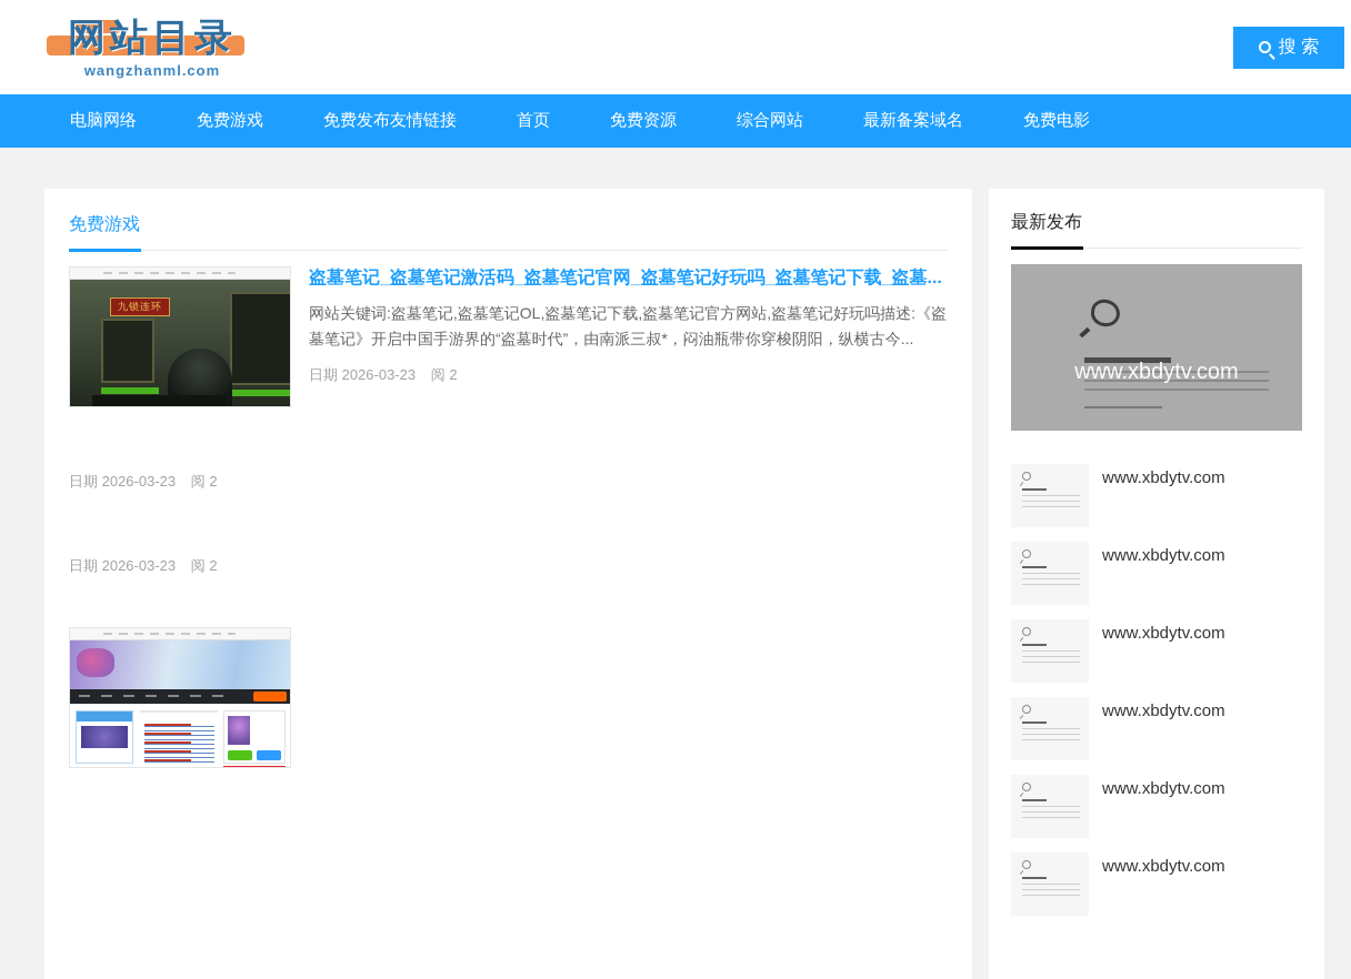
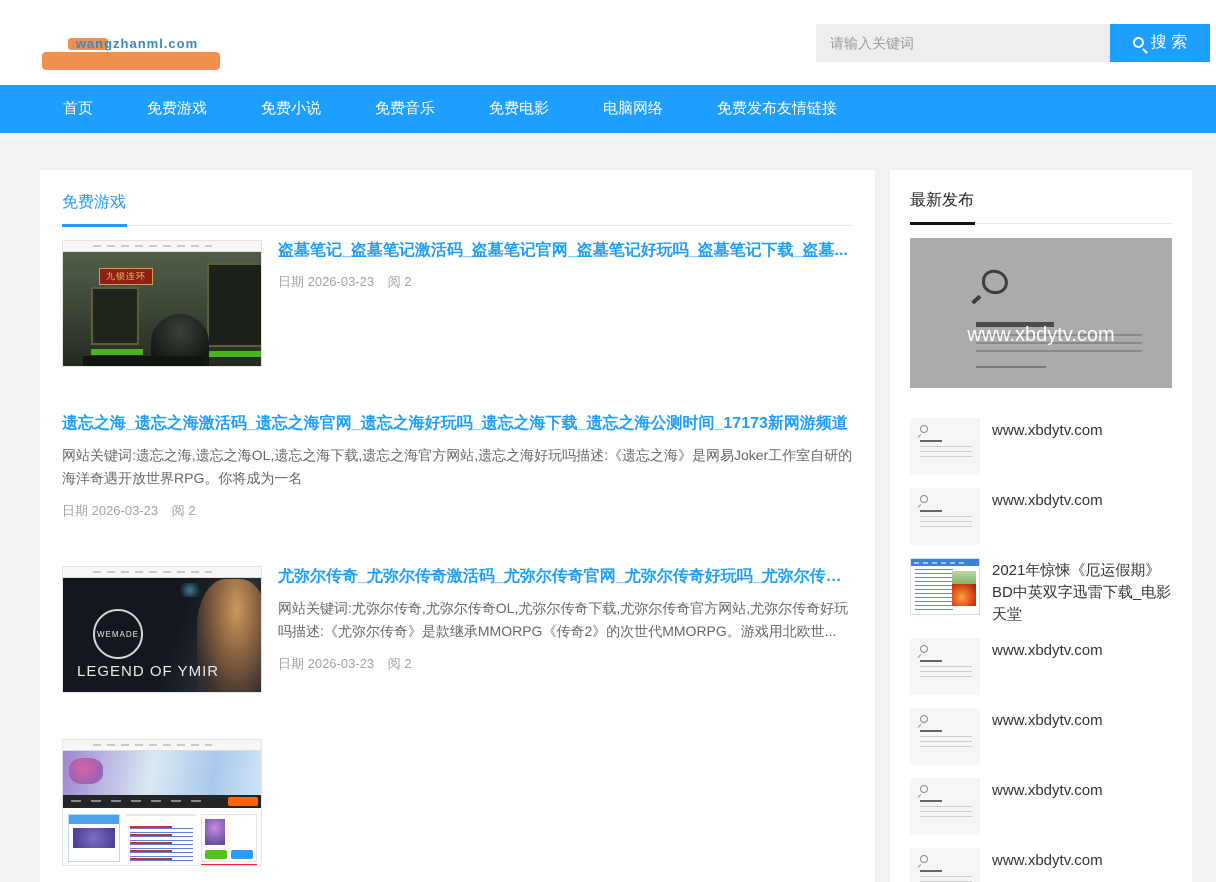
- 网站目录
  wangzhanml.com
+ 请输入关键词
  搜 索
- 电脑网络
+ 首页
  免费游戏
+ 免费小说
+ 免费音乐
- 免费发布友情链接
+ 免费电影
- 首页
+ 电脑网络
- 免费资源
- 综合网站
- 最新备案域名
- 免费电影
+ 免费发布友情链接
  免费游戏
  九锁连环
  盗墓笔记_盗墓笔记激活码_盗墓笔记官网_盗墓笔记好玩吗_盗墓笔记下载_盗墓...
- 网站关键词:盗墓笔记,盗墓笔记OL,盗墓笔记下载,盗墓笔记官方网站,盗墓笔记好玩吗描述:《盗墓笔记》开启中国手游界的“盗墓时代”，由南派三叔*，闷油瓶带你穿梭阴阳，纵横古今...
  日期 2026-03-23 阅 2
+ 遗忘之海_遗忘之海激活码_遗忘之海官网_遗忘之海好玩吗_遗忘之海下载_遗忘之海公测时间_17173新网游频道
+ 网站关键词:遗忘之海,遗忘之海OL,遗忘之海下载,遗忘之海官方网站,遗忘之海好玩吗描述:《遗忘之海》是网易Joker工作室自研的海洋奇遇开放世界RPG。你将成为一名
  日期 2026-03-23 阅 2
+ WEMADE
+ LEGEND OF YMIR
+ 尤弥尔传奇_尤弥尔传奇激活码_尤弥尔传奇官网_尤弥尔传奇好玩吗_尤弥尔传奇...
+ 网站关键词:尤弥尔传奇,尤弥尔传奇OL,尤弥尔传奇下载,尤弥尔传奇官方网站,尤弥尔传奇好玩吗描述:《尤弥尔传奇》是款继承MMORPG《传奇2》的次世代MMORPG。游戏用北欧世...
  日期 2026-03-23 阅 2
  最新发布
  www.xbdytv.com
  www.xbdytv.com
  www.xbdytv.com
+ 2021年惊悚《厄运假期》BD中英双字迅雷下载_电影天堂
  www.xbdytv.com
  www.xbdytv.com
  www.xbdytv.com
  www.xbdytv.com
